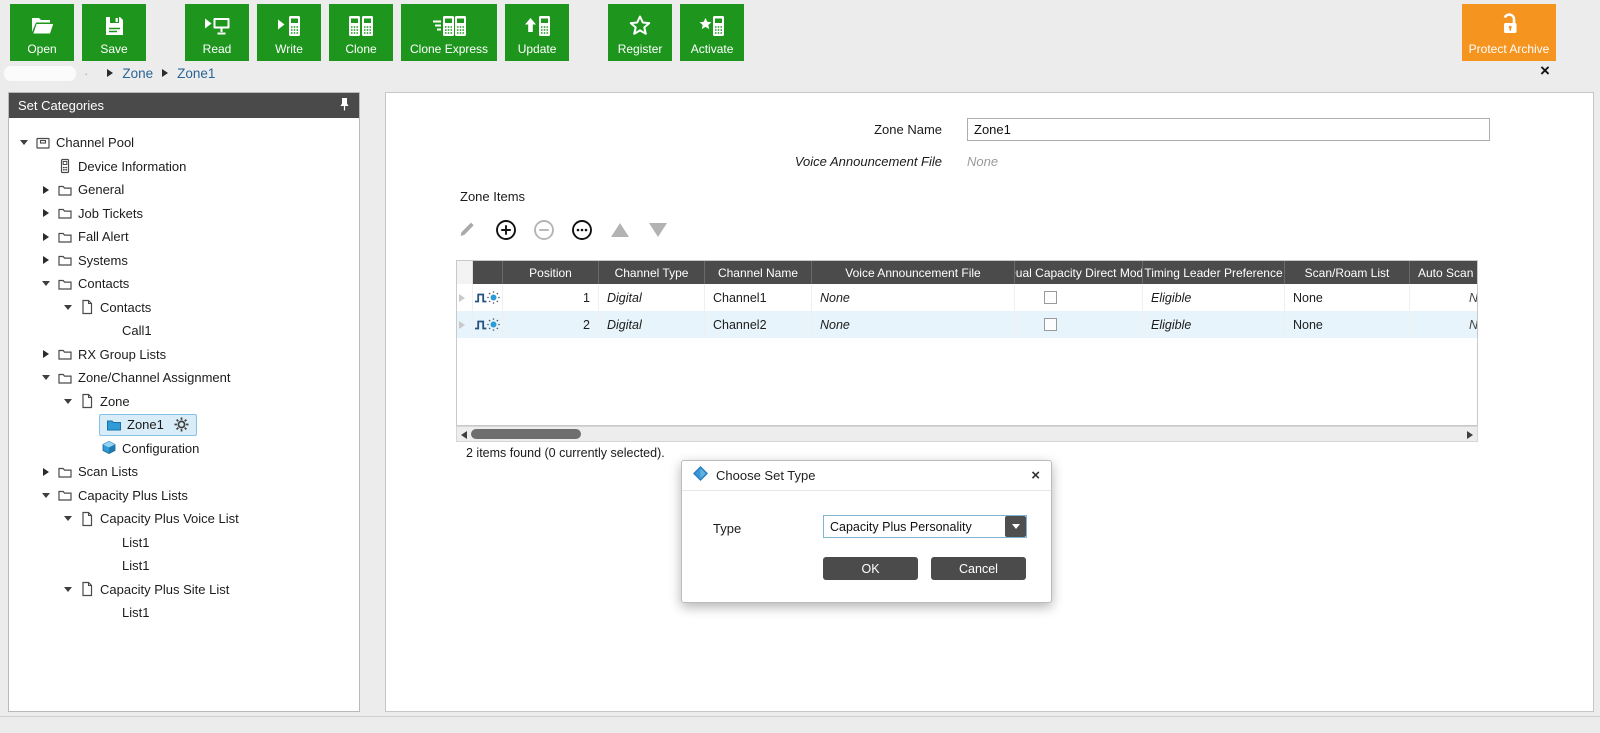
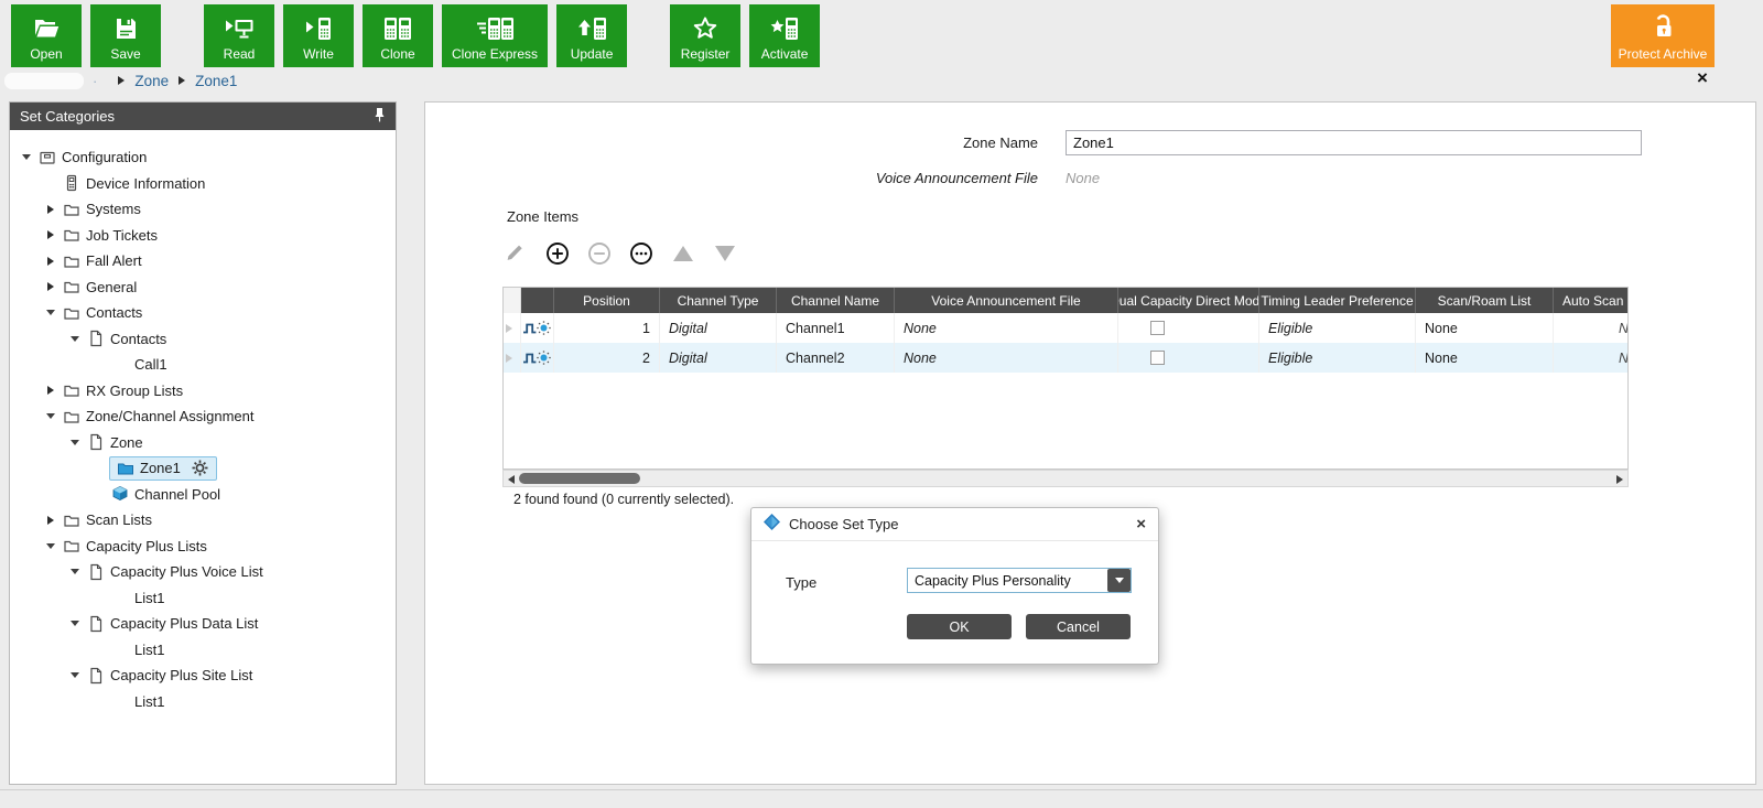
  Open
  Save
  Read
  Write
  Clone
  Clone Express
  Update
  Register
  Activate
  Protect Archive
  ·
  Zone
  Zone1
  ×
  Set Categories
- Channel Pool
+ Configuration
  Device Information
- General
+ Systems
  Job Tickets
  Fall Alert
- Systems
+ General
  Contacts
  Contacts
  Call1
  RX Group Lists
  Zone/Channel Assignment
  Zone
  Zone1
- Configuration
+ Channel Pool
  Scan Lists
  Capacity Plus Lists
  Capacity Plus Voice List
  List1
+ Capacity Plus Data List
  List1
  Capacity Plus Site List
  List1
  Zone Name
  Zone1
  Voice Announcement File
  None
  Zone Items
  Position
  Channel Type
  Channel Name
  Voice Announcement File
  ual Capacity Direct Mod
  Timing Leader Preference
  Scan/Roam List
  Auto Scan
  1
  Digital
  Channel1
  None
  Eligible
  None
  2
  Digital
  Channel2
  None
  Eligible
  None
- 2 items found (0 currently selected).
+ 2 found found (0 currently selected).
  Choose Set Type
  ×
  Type
  Capacity Plus Personality
  OK
  Cancel
